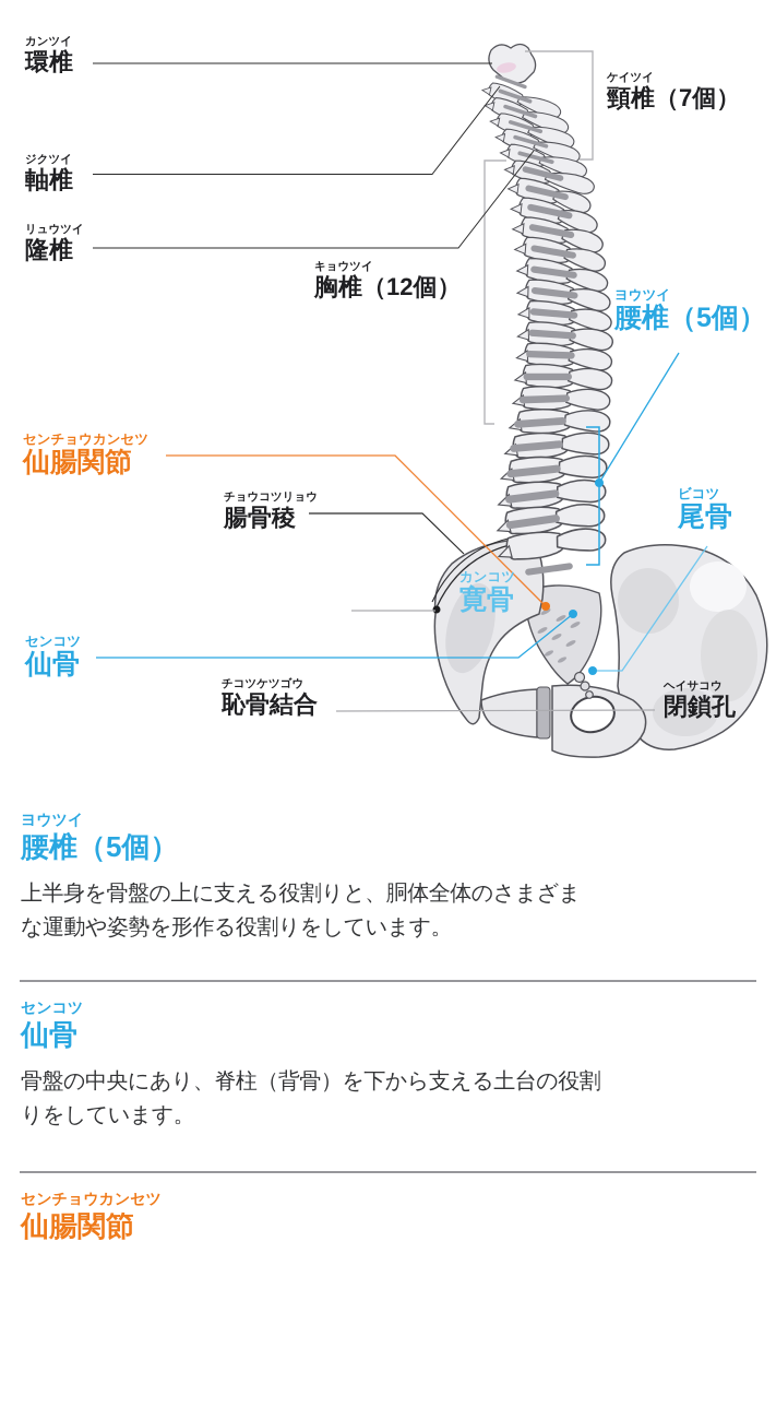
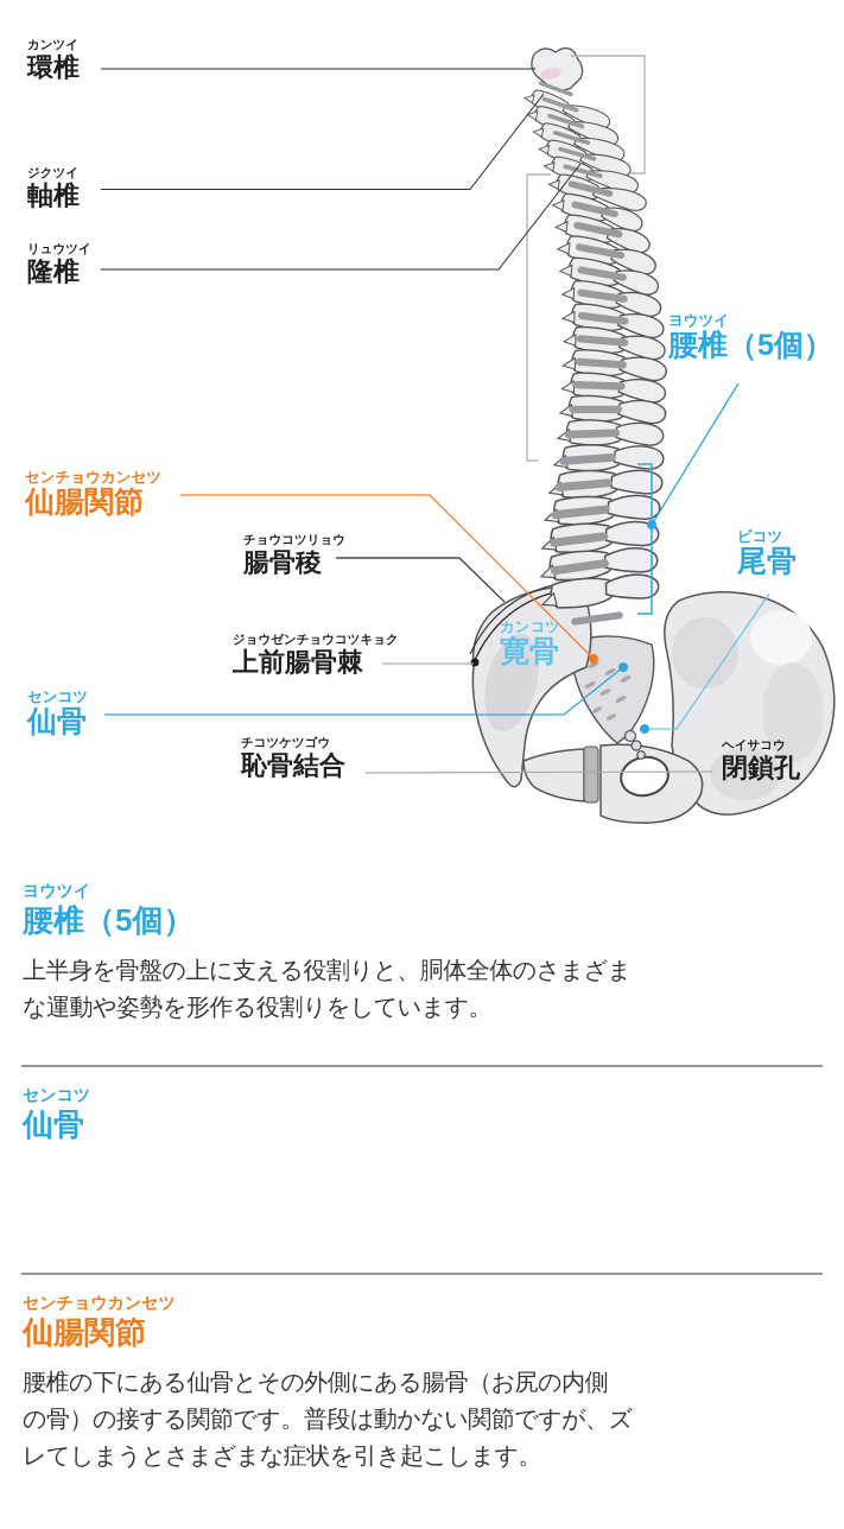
  カンツイ
  環椎
  ジクツイ
  軸椎
  リュウツイ
  隆椎
- ケイツイ
- 頸椎（7個）
- キョウツイ
- 胸椎（12個）
  ヨウツイ
  腰椎（5個）
  センチョウカンセツ
  仙腸関節
  チョウコツリョウ
  腸骨稜
+ ジョウゼンチョウコツキョク
+ 上前腸骨棘
  センコツ
  仙骨
  カンコツ
  寛骨
  ビコツ
  尾骨
  チコツケツゴウ
  恥骨結合
  ヘイサコウ
  閉鎖孔
  ヨウツイ
  腰椎（5個）
  上半身を骨盤の上に支える役割りと、胴体全体のさまざま
  な運動や姿勢を形作る役割りをしています。
  センコツ
  仙骨
- 骨盤の中央にあり、脊柱（背骨）を下から支える土台の役割
- りをしています。
  センチョウカンセツ
  仙腸関節
+ 腰椎の下にある仙骨とその外側にある腸骨（お尻の内側
+ の骨）の接する関節です。普段は動かない関節ですが、ズ
+ レてしまうとさまざまな症状を引き起こします。
